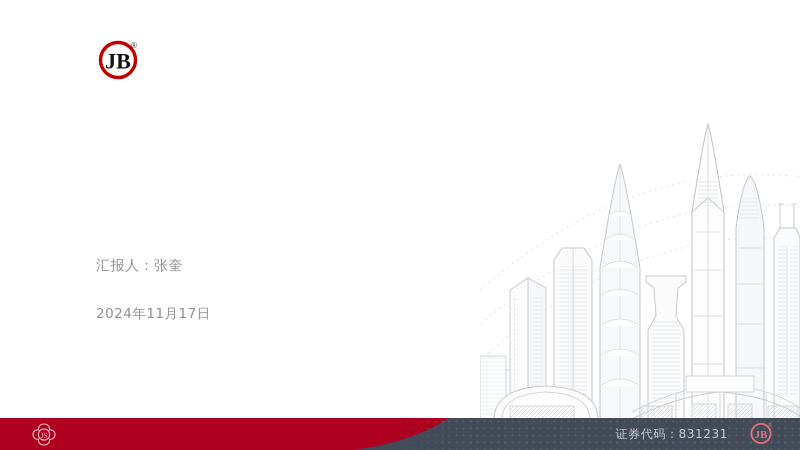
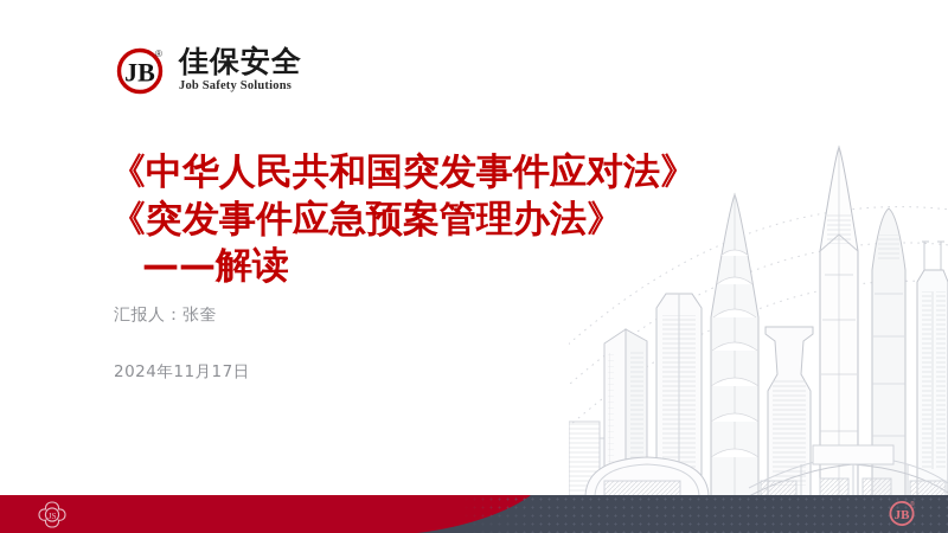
  JB
  ®
+ 佳保安全
+ Job Safety Solutions
+ 《中华人民共和国突发事件应对法》
+ 《突发事件应急预案管理办法》
+ ——解读
  汇报人：张奎
  2024年11月17日
  JS
- 证券代码：831231
  JB
